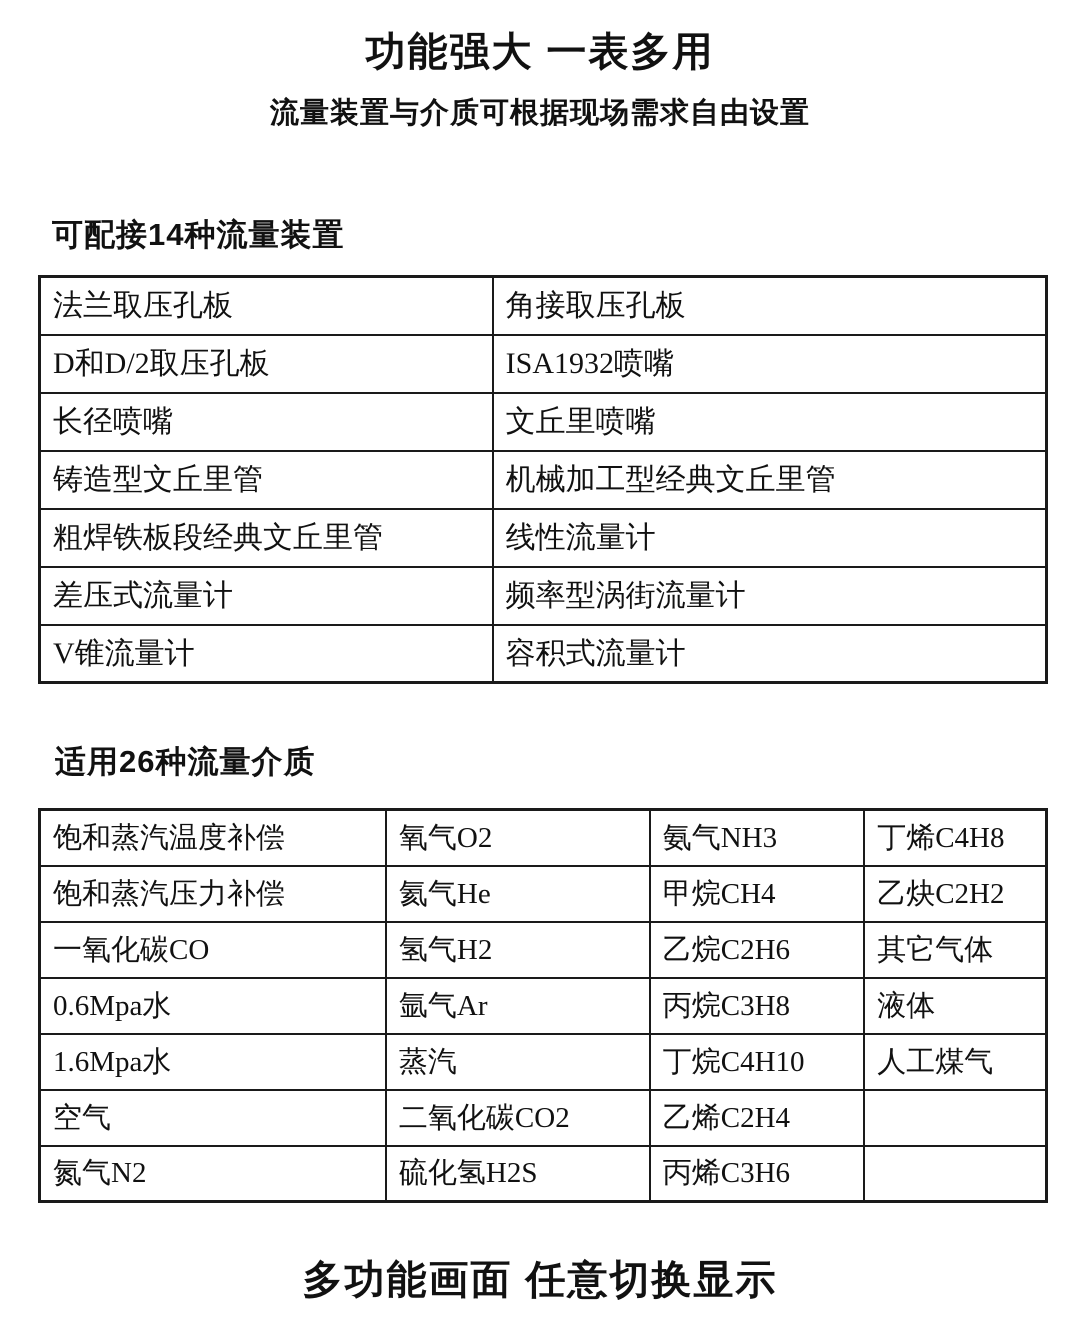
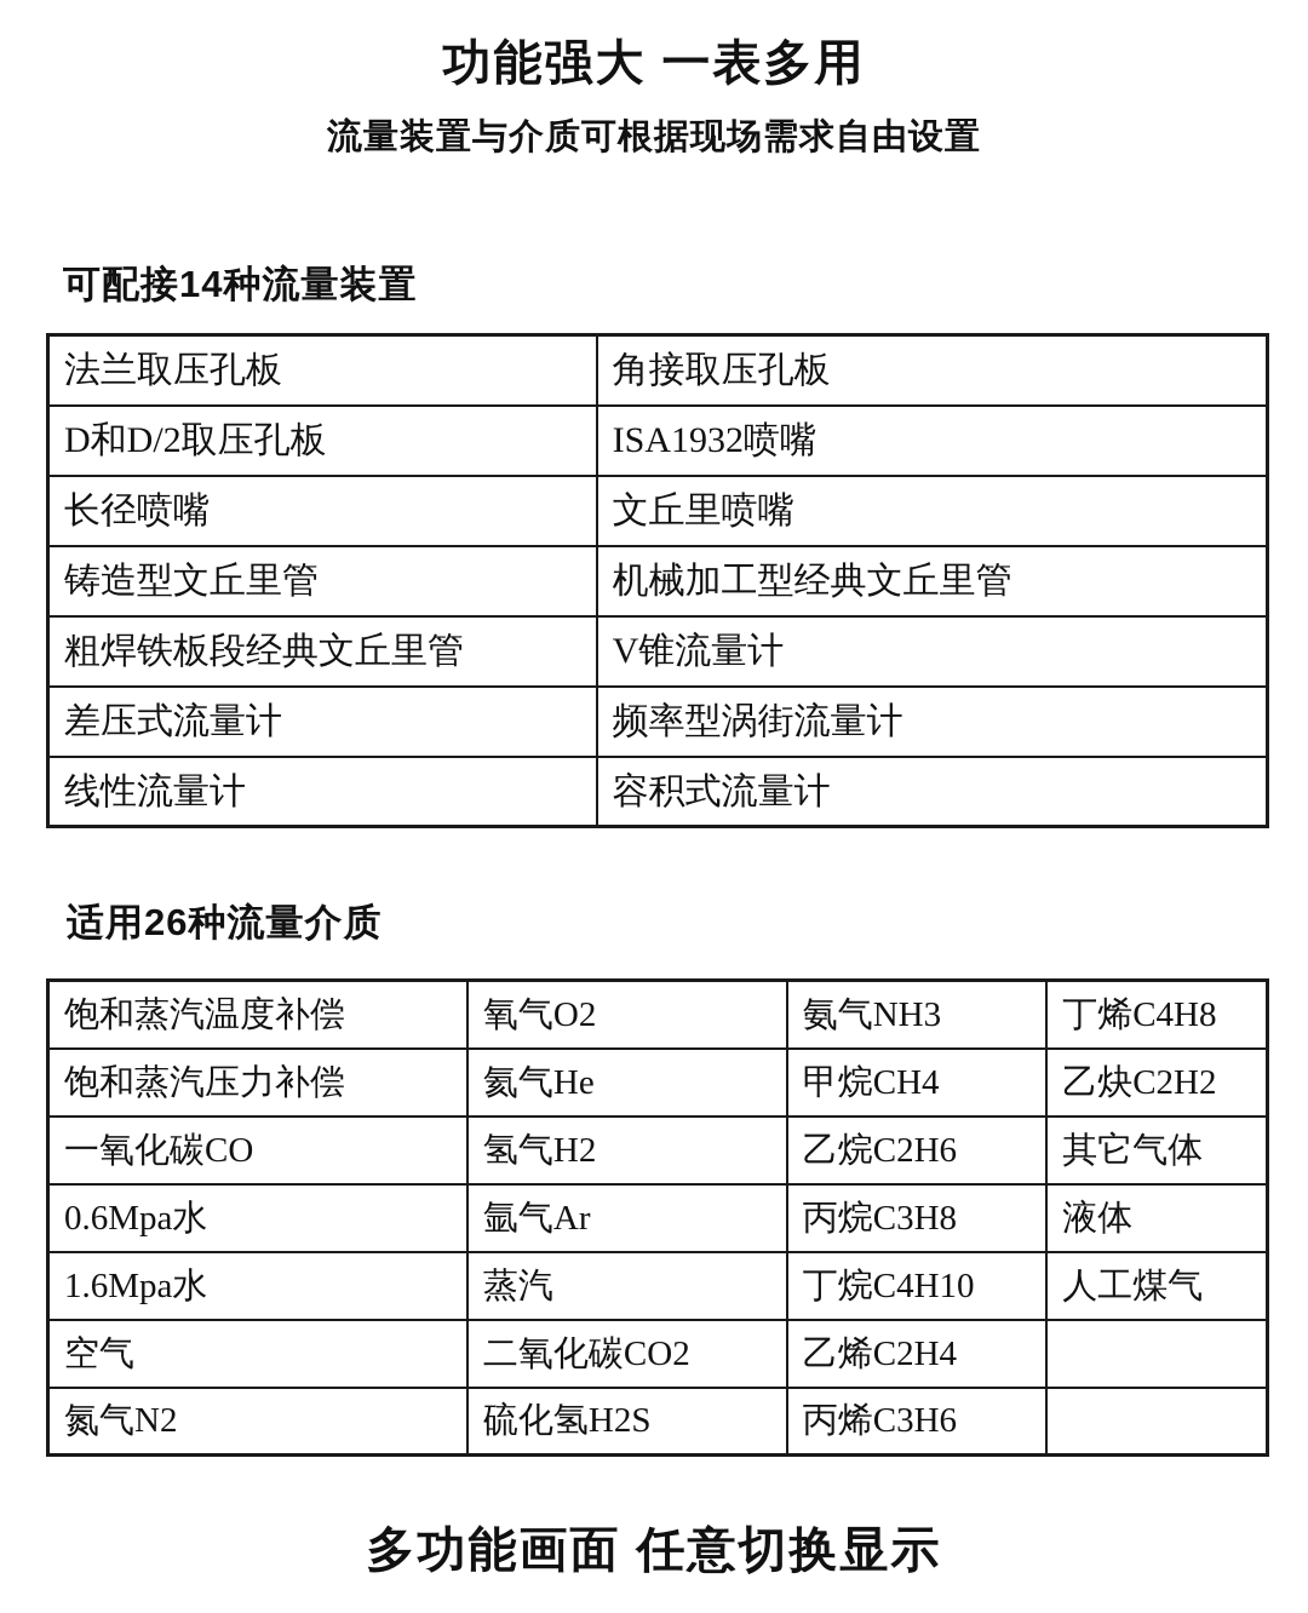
  功能强大 一表多用
  流量装置与介质可根据现场需求自由设置
  可配接14种流量装置
  法兰取压孔板	角接取压孔板
  D和D/2取压孔板	ISA1932喷嘴
  长径喷嘴	文丘里喷嘴
  铸造型文丘里管	机械加工型经典文丘里管
- 粗焊铁板段经典文丘里管	线性流量计
+ 粗焊铁板段经典文丘里管	V锥流量计
  差压式流量计	频率型涡街流量计
- V锥流量计	容积式流量计
+ 线性流量计	容积式流量计
  适用26种流量介质
  饱和蒸汽温度补偿	氧气O2	氨气NH3	丁烯C4H8
  饱和蒸汽压力补偿	氦气He	甲烷CH4	乙炔C2H2
  一氧化碳CO	氢气H2	乙烷C2H6	其它气体
  0.6Mpa水	氩气Ar	丙烷C3H8	液体
  1.6Mpa水	蒸汽	丁烷C4H10	人工煤气
  空气	二氧化碳CO2	乙烯C2H4
  氮气N2	硫化氢H2S	丙烯C3H6
  多功能画面 任意切换显示
